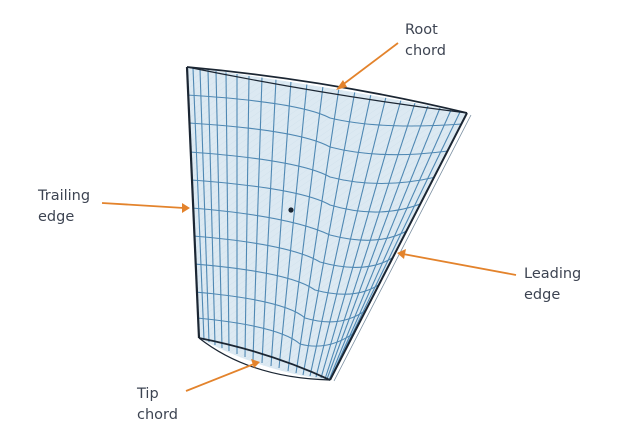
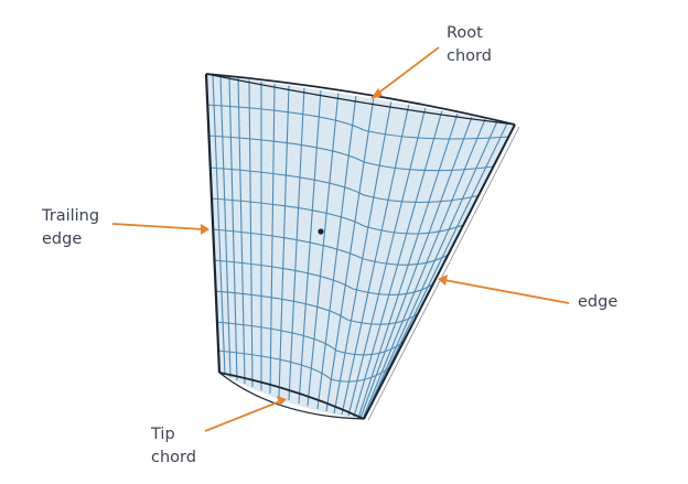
  Root
  chord
  Trailing
  edge
- Leading
  edge
  Tip
  chord
